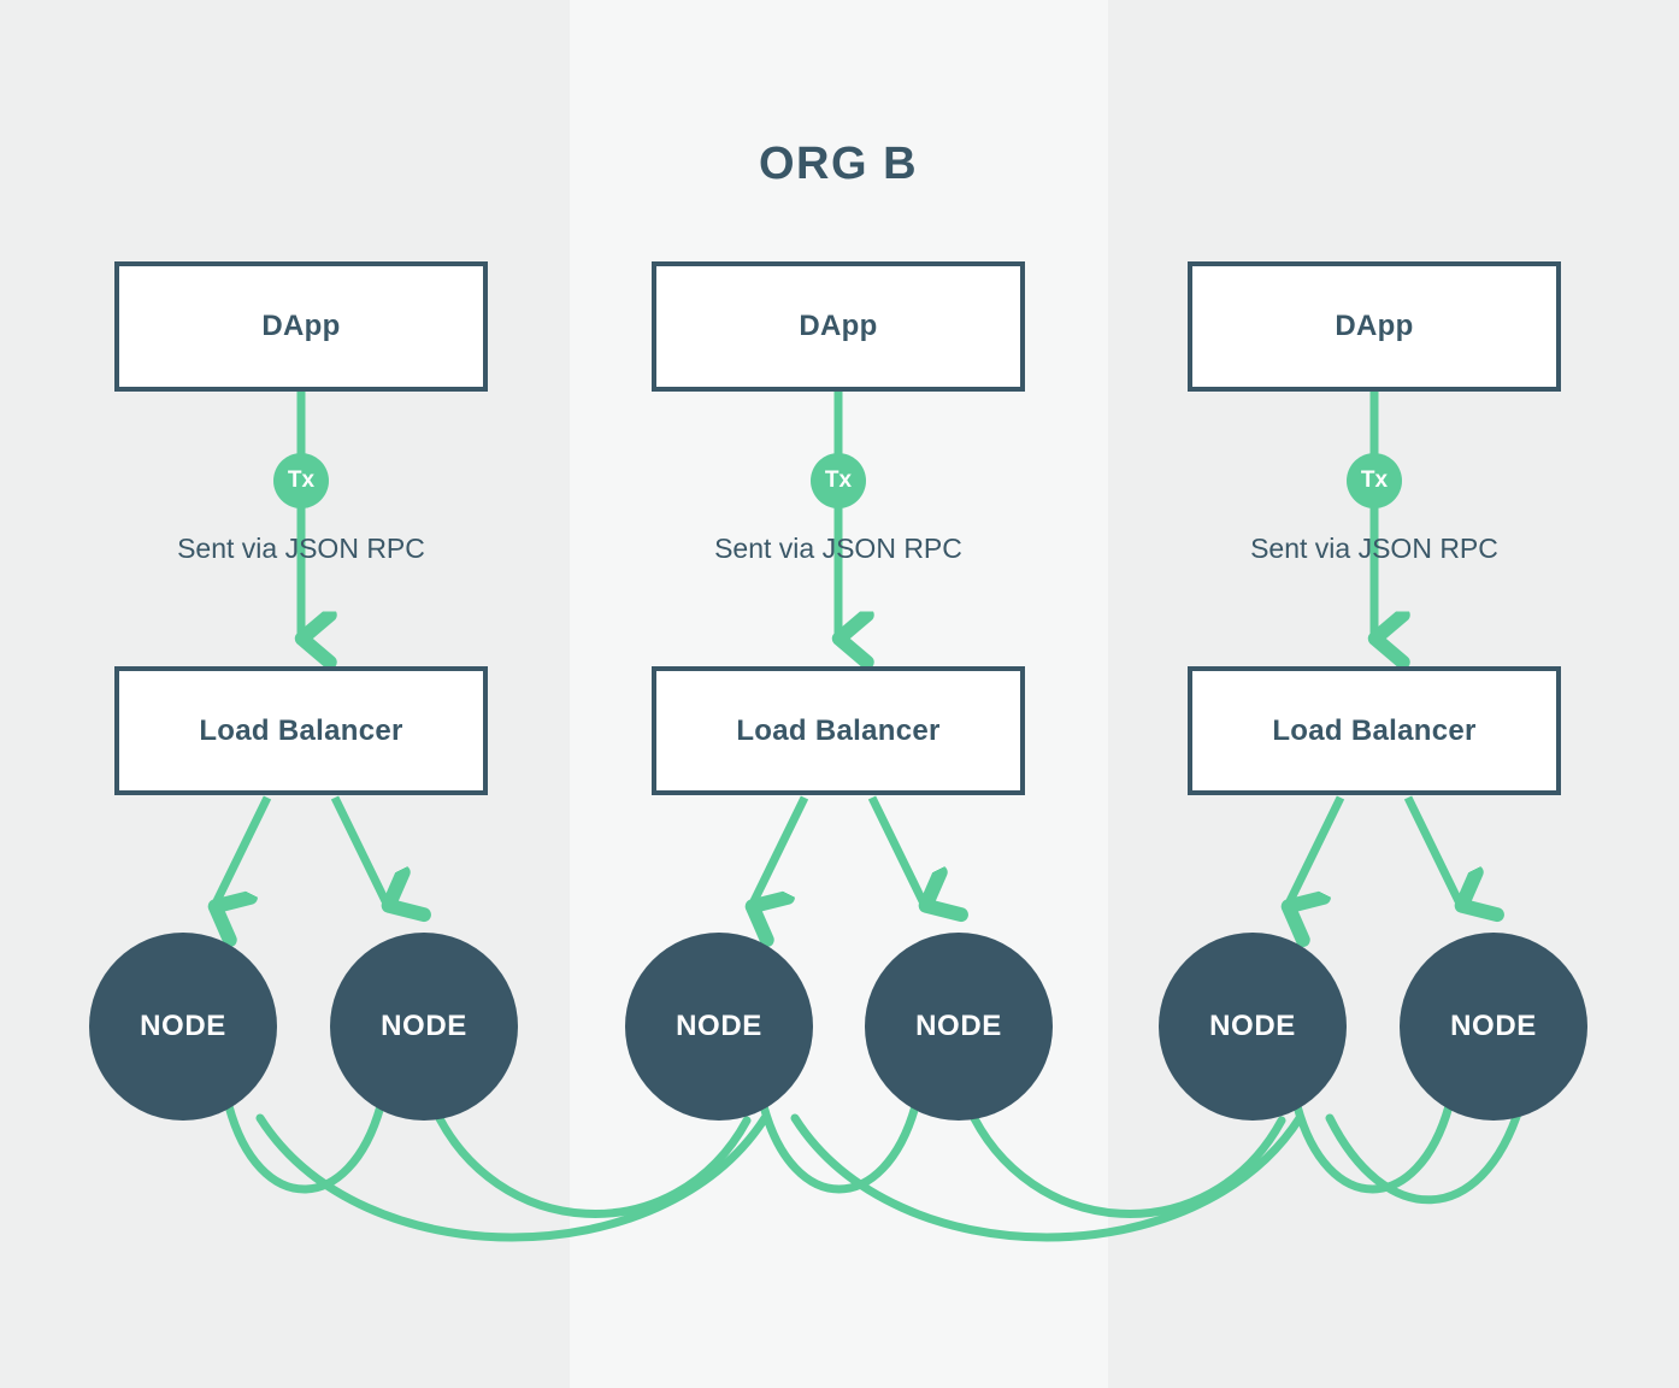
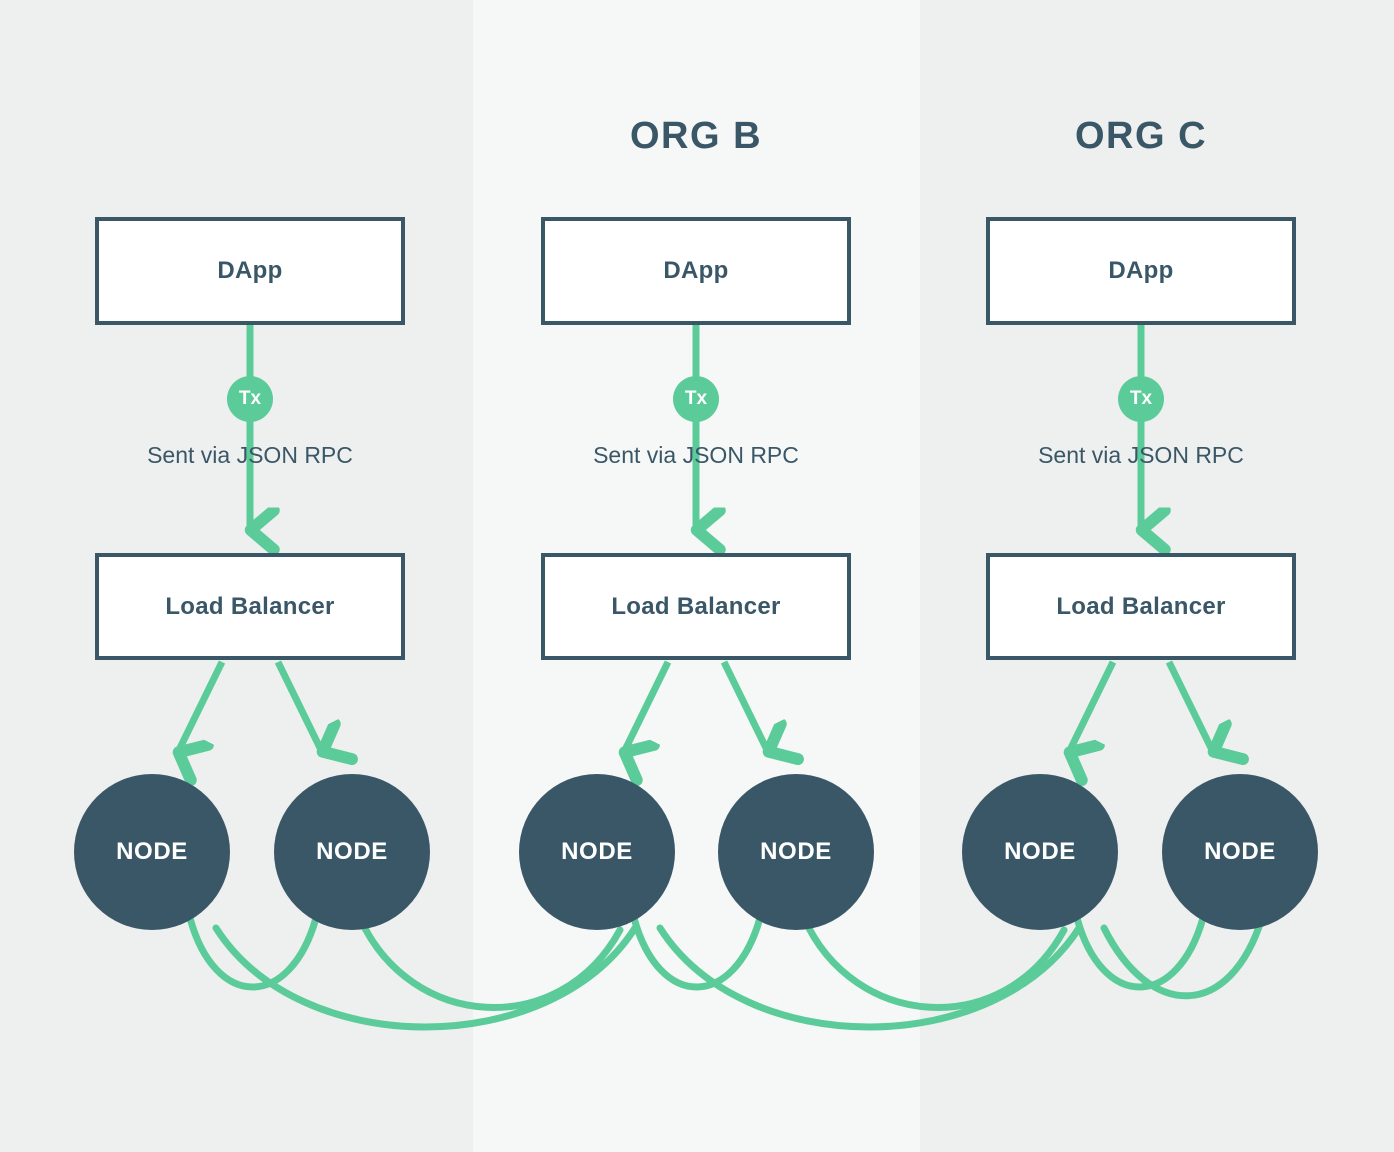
  DApp
  Tx
  Sent via JSON RPC
  Load Balancer
  NODE
  NODE
  ORG B
  DApp
  Tx
  Sent via JSON RPC
  Load Balancer
  NODE
  NODE
+ ORG C
  DApp
  Tx
  Sent via JSON RPC
  Load Balancer
  NODE
  NODE
